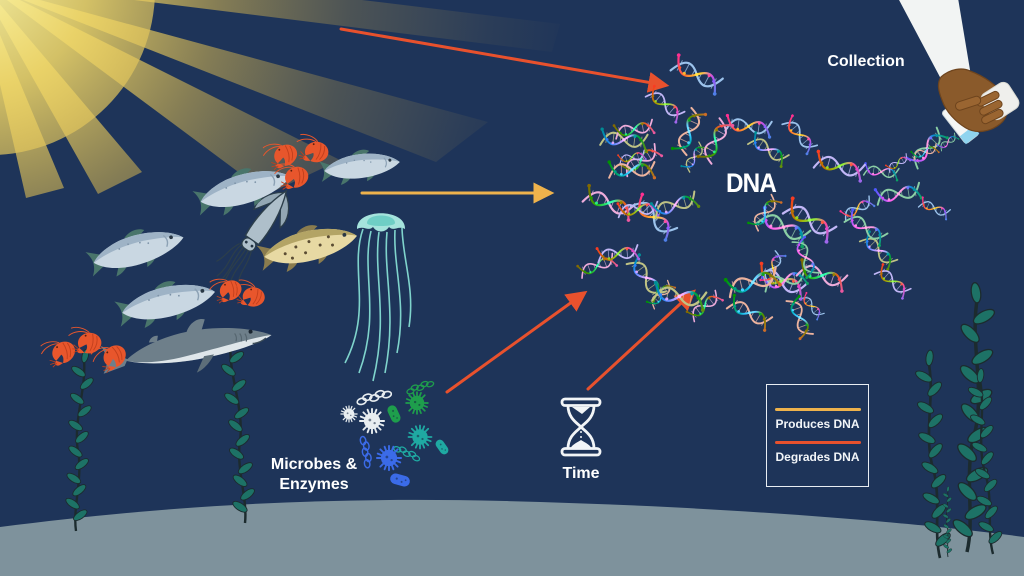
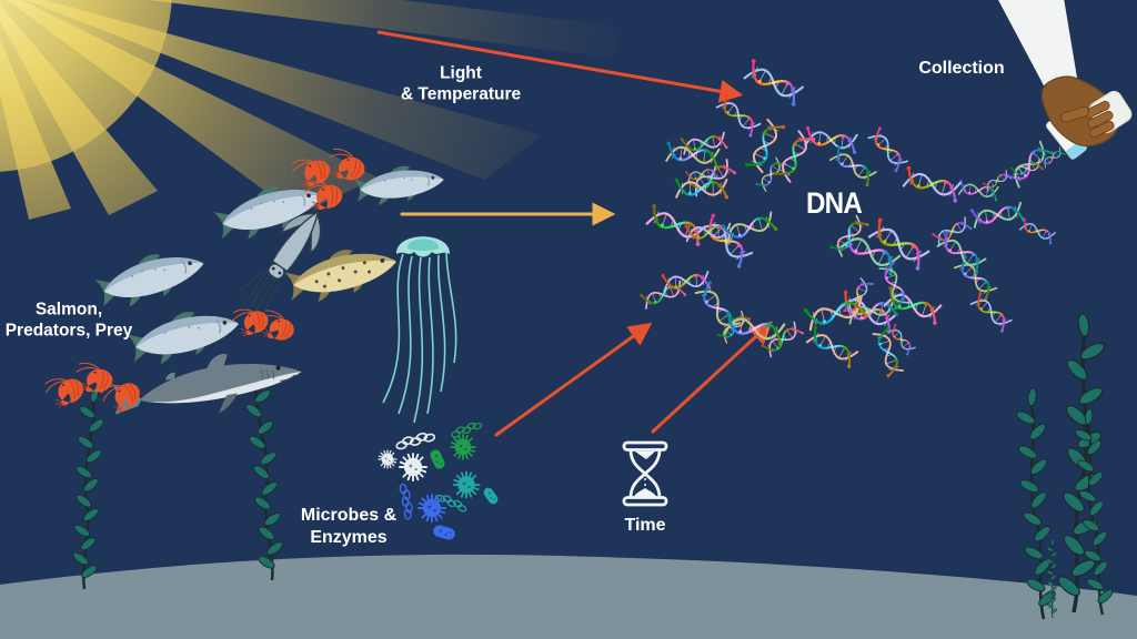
+ Light
+ & Temperature
+ Salmon,
+ Predators, Prey
  Microbes &
  Enzymes
  Time
  DNA
  Collection
- Produces DNA
- Degrades DNA
